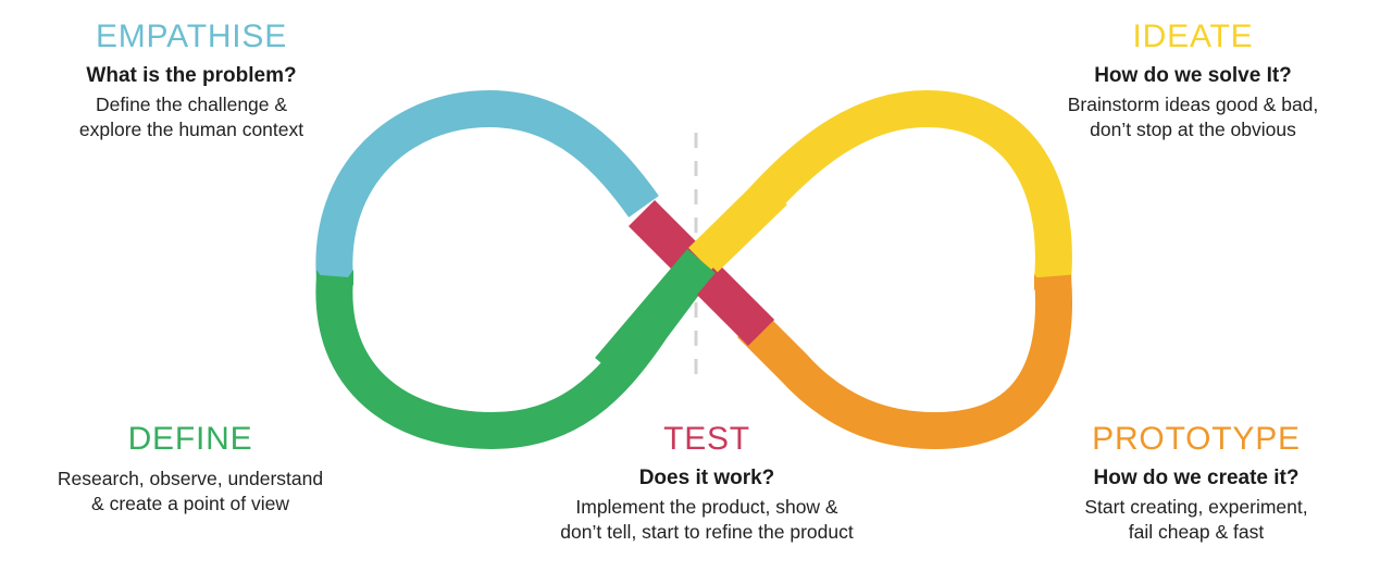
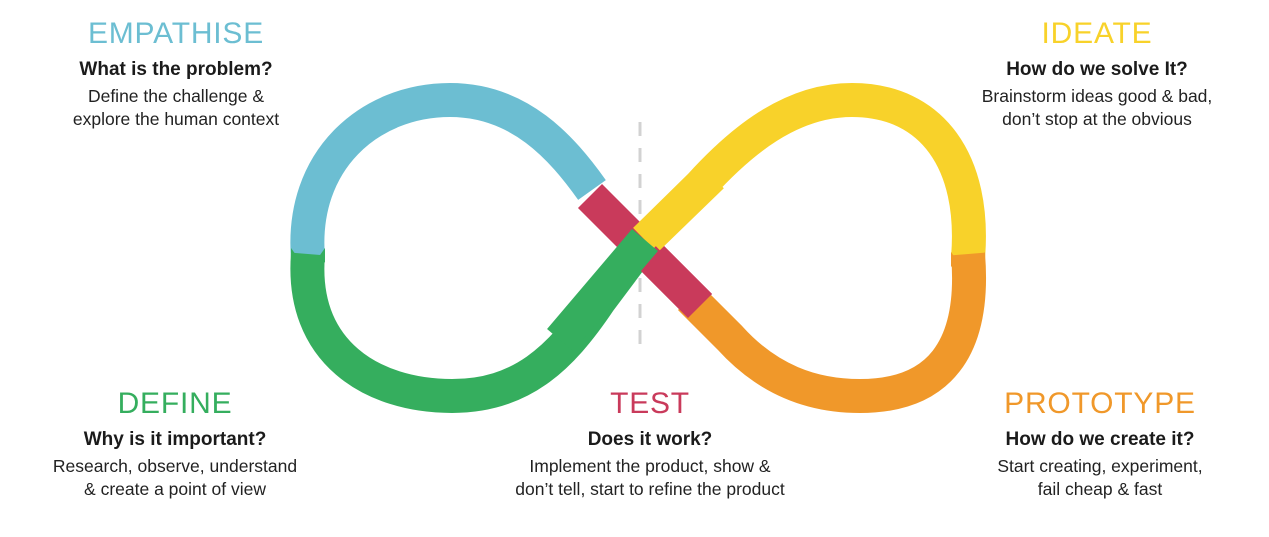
  EMPATHISE
  What is the problem?
  Define the challenge &
  explore the human context
  IDEATE
  How do we solve It?
  Brainstorm ideas good & bad,
  don’t stop at the obvious
  DEFINE
+ Why is it important?
  Research, observe, understand
  & create a point of view
  TEST
  Does it work?
  Implement the product, show &
  don’t tell, start to refine the product
  PROTOTYPE
  How do we create it?
  Start creating, experiment,
  fail cheap & fast
